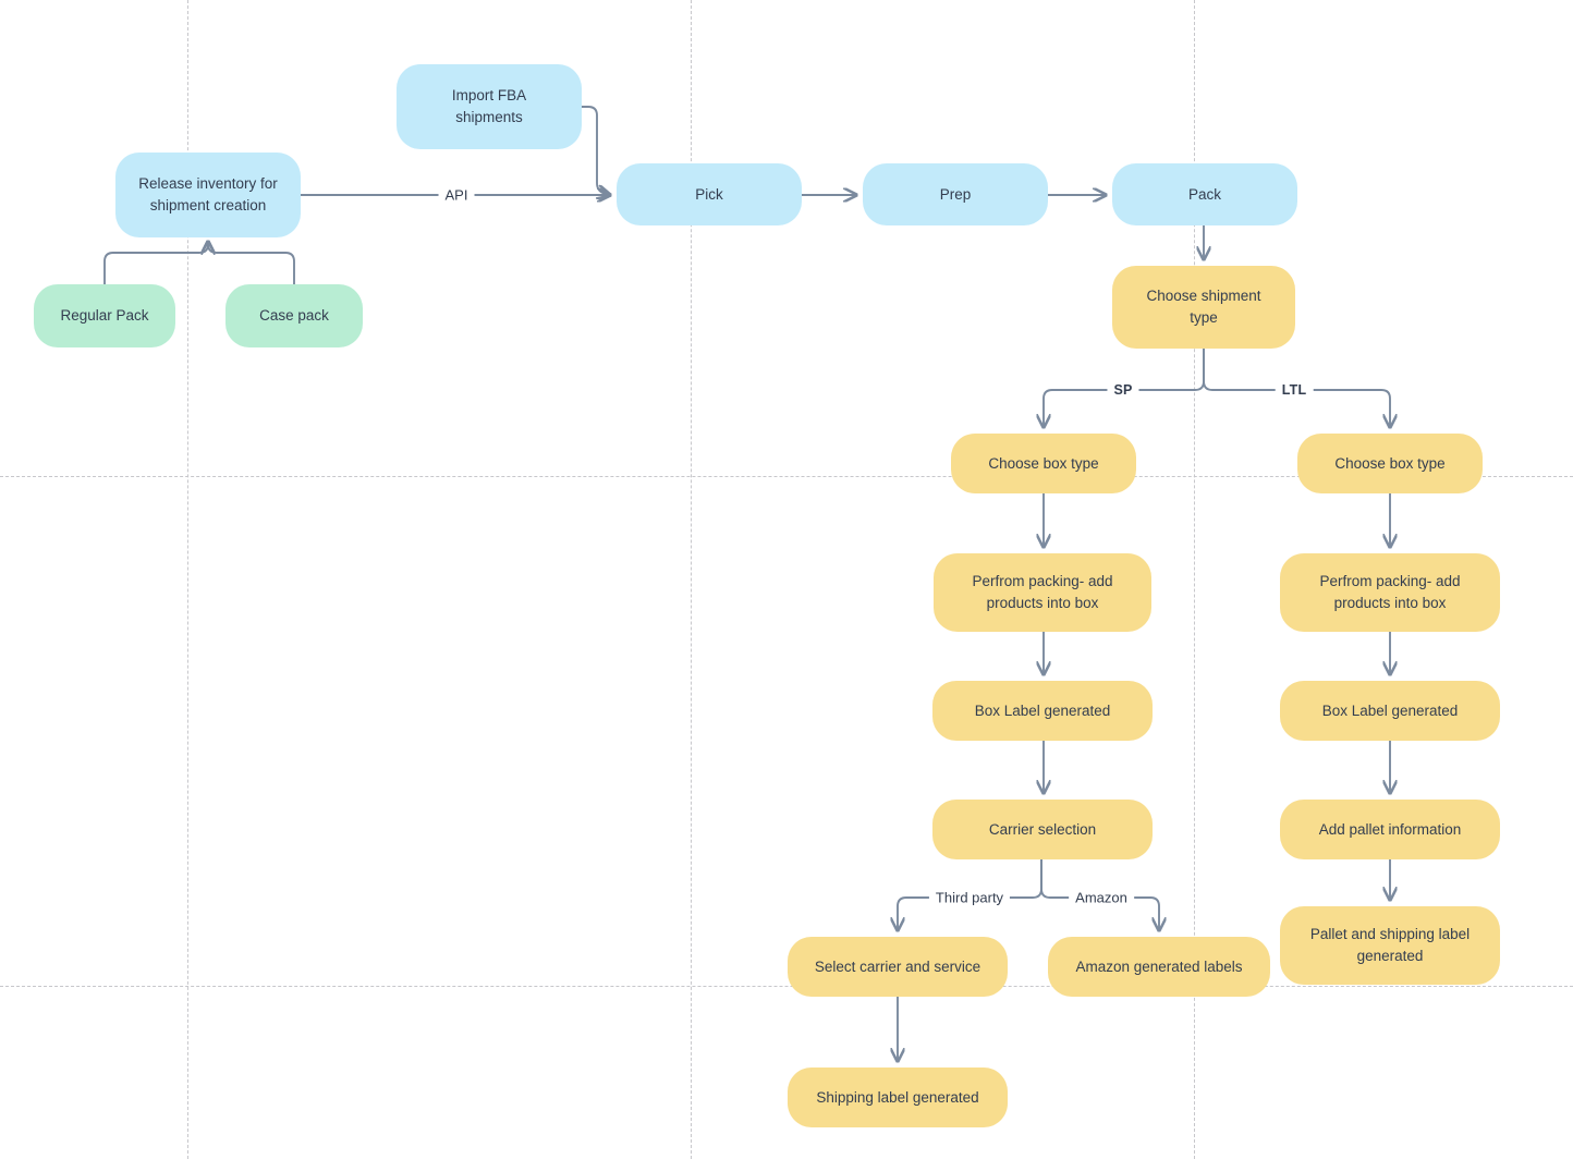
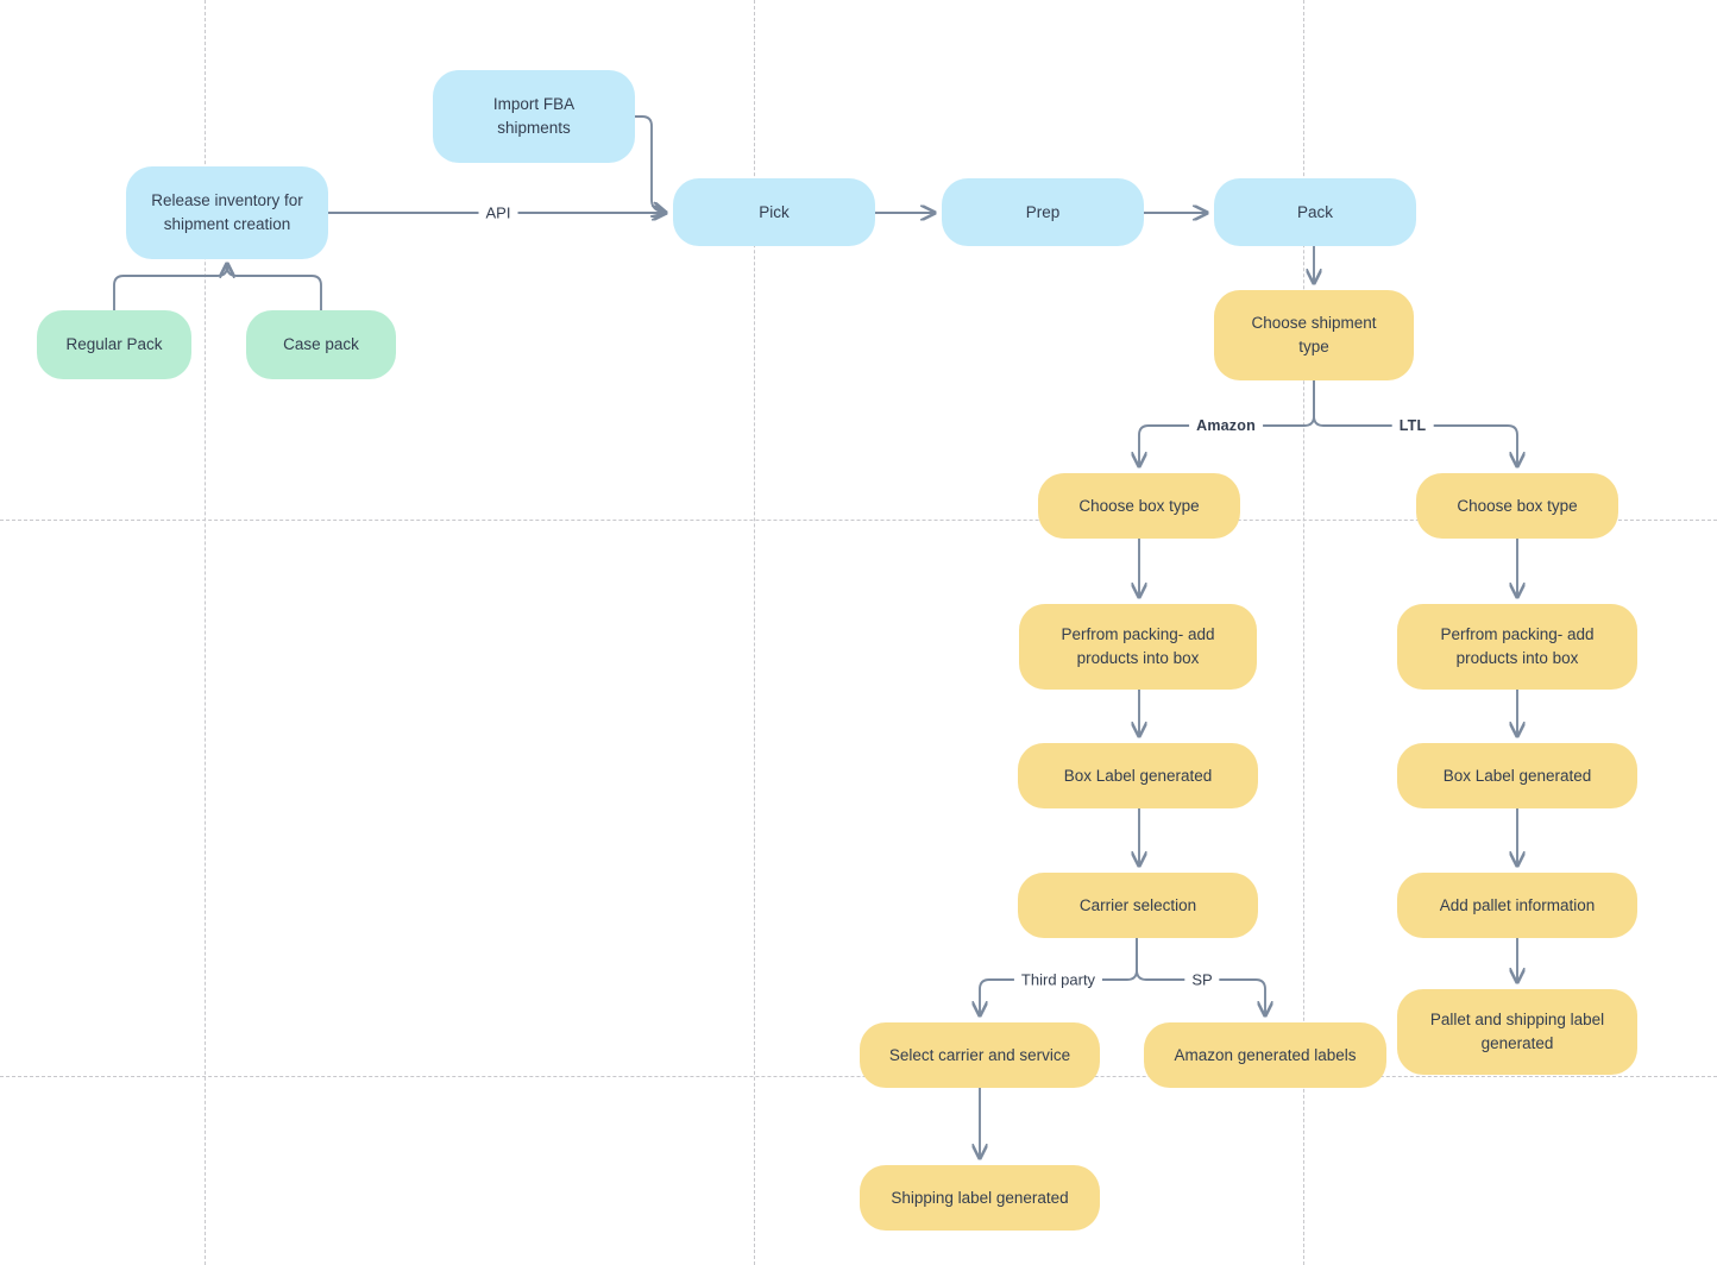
  Import FBA
  shipments
  Release inventory for
  shipment creation
  Pick
  Prep
  Pack
  Regular Pack
  Case pack
  Choose shipment
  type
  Choose box type
  Perfrom packing- add
  products into box
  Box Label generated
  Carrier selection
  Select carrier and service
  Amazon generated labels
  Shipping label generated
  Choose box type
  Perfrom packing- add
  products into box
  Box Label generated
  Add pallet information
  Pallet and shipping label
  generated
  API
- SP
+ Amazon
  LTL
  Third party
- Amazon
+ SP
